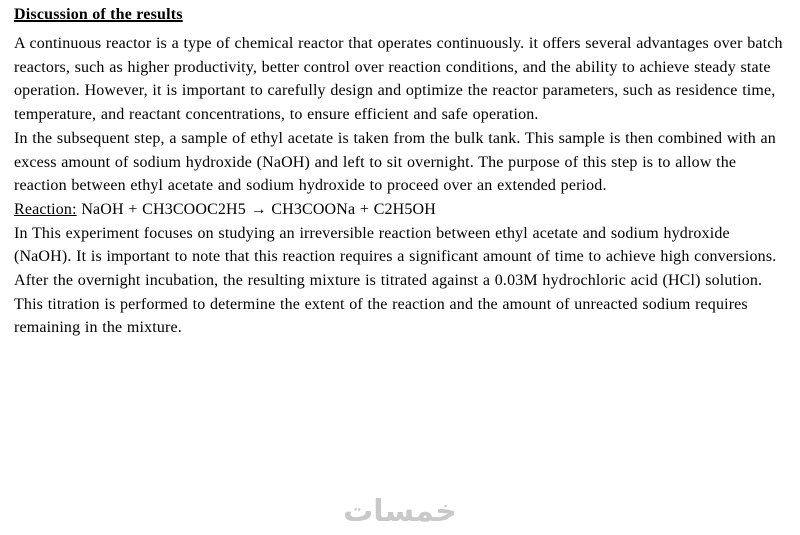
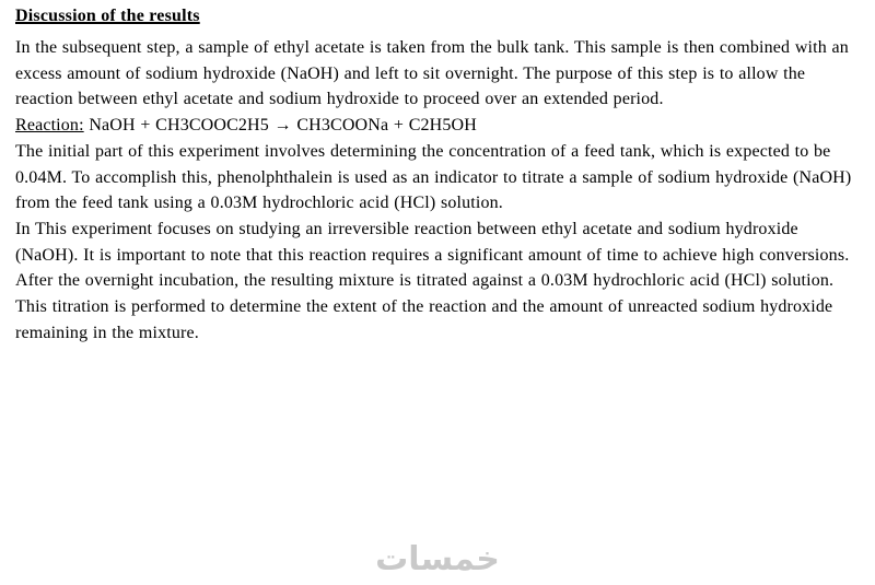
  Discussion of the results
- A continuous reactor is a type of chemical reactor that operates continuously. it offers several advantages over batch reactors, such as higher productivity, better control over reaction conditions, and the ability to achieve steady state operation. However, it is important to carefully design and optimize the reactor parameters, such as residence time, temperature, and reactant concentrations, to ensure efficient and safe operation.
  In the subsequent step, a sample of ethyl acetate is taken from the bulk tank. This sample is then combined with an excess amount of sodium hydroxide (NaOH) and left to sit overnight. The purpose of this step is to allow the reaction between ethyl acetate and sodium hydroxide to proceed over an extended period.
  Reaction: NaOH + CH3COOC2H5 → CH3COONa + C2H5OH
+ The initial part of this experiment involves determining the concentration of a feed tank, which is expected to be 0.04M. To accomplish this, phenolphthalein is used as an indicator to titrate a sample of sodium hydroxide (NaOH) from the feed tank using a 0.03M hydrochloric acid (HCl) solution.
  In This experiment focuses on studying an irreversible reaction between ethyl acetate and sodium hydroxide (NaOH). It is important to note that this reaction requires a significant amount of time to achieve high conversions.
- After the overnight incubation, the resulting mixture is titrated against a 0.03M hydrochloric acid (HCl) solution. This titration is performed to determine the extent of the reaction and the amount of unreacted sodium requires remaining in the mixture.
+ After the overnight incubation, the resulting mixture is titrated against a 0.03M hydrochloric acid (HCl) solution. This titration is performed to determine the extent of the reaction and the amount of unreacted sodium hydroxide remaining in the mixture.
  خمسات
